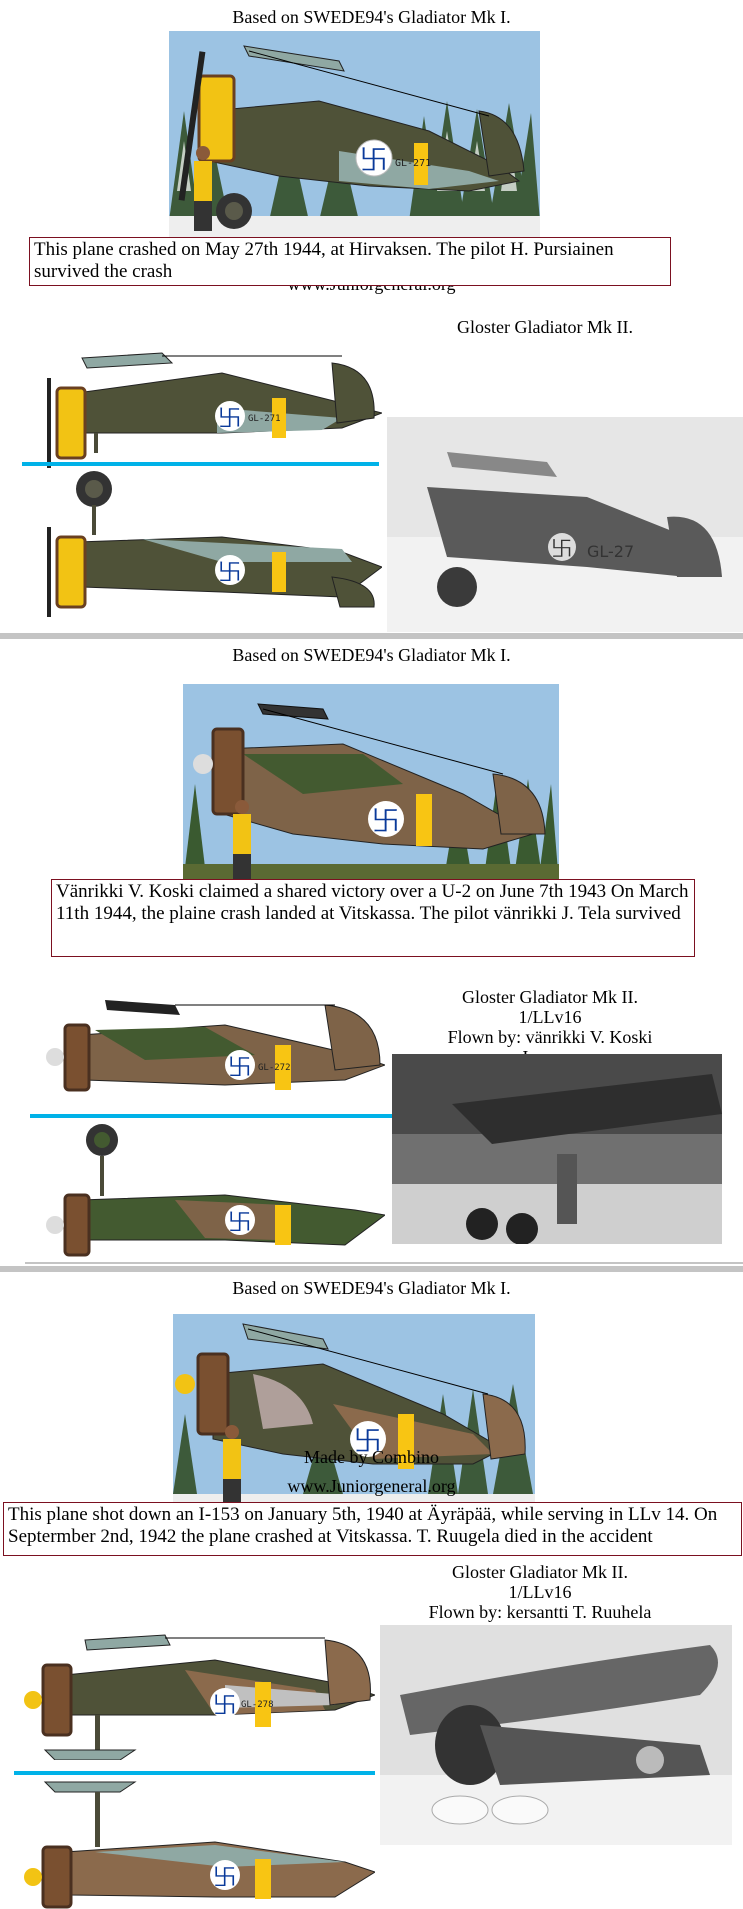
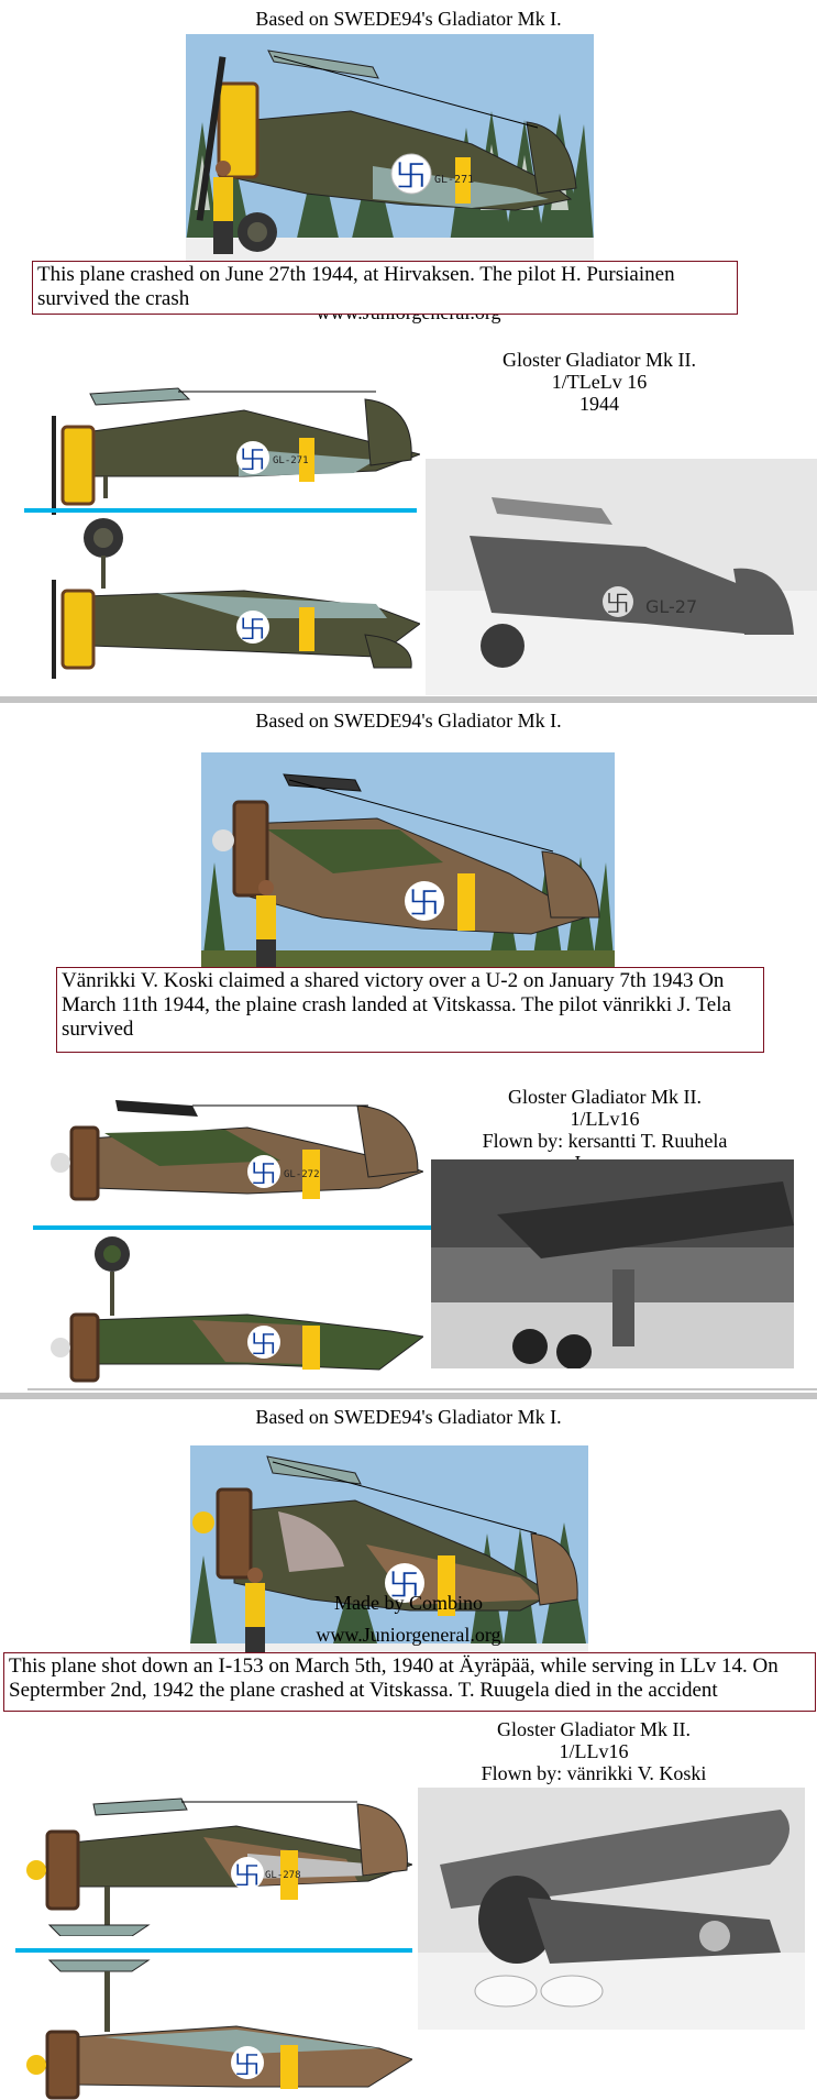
  Based on SWEDE94's Gladiator Mk I.
  卐
  GL-271
- This plane crashed on May 27th 1944, at Hirvaksen. The pilot H. Pursiainen survived the crash
+ This plane crashed on June 27th 1944, at Hirvaksen. The pilot H. Pursiainen survived the crash
  卐
  GL-271
  Gloster Gladiator Mk II.
+ 1/TLeLv 16
+ 1944
  卐
  卐
  GL-27
  Based on SWEDE94's Gladiator Mk I.
  卐
- Vänrikki V. Koski claimed a shared victory over a U-2 on June 7th 1943 On March 11th 1944, the plaine crash landed at Vitskassa. The pilot vänrikki J. Tela survived
+ Vänrikki V. Koski claimed a shared victory over a U-2 on January 7th 1943 On March 11th 1944, the plaine crash landed at Vitskassa. The pilot vänrikki J. Tela survived
  卐
  GL-272
  Gloster Gladiator Mk II.
  1/LLv16
- Flown by: vänrikki V. Koski
+ Flown by: kersantti T. Ruuhela
  卐
  Based on SWEDE94's Gladiator Mk I.
  卐
  Made by Combino
  www.Juniorgeneral.org
- This plane shot down an I-153 on January 5th, 1940 at Äyräpää, while serving in LLv 14. On Septermber 2nd, 1942 the plane crashed at Vitskassa. T. Ruugela died in the accident
+ This plane shot down an I-153 on March 5th, 1940 at Äyräpää, while serving in LLv 14. On Septermber 2nd, 1942 the plane crashed at Vitskassa. T. Ruugela died in the accident
  卐
  GL-278
  Gloster Gladiator Mk II.
  1/LLv16
- Flown by: kersantti T. Ruuhela
+ Flown by: vänrikki V. Koski
  卐
